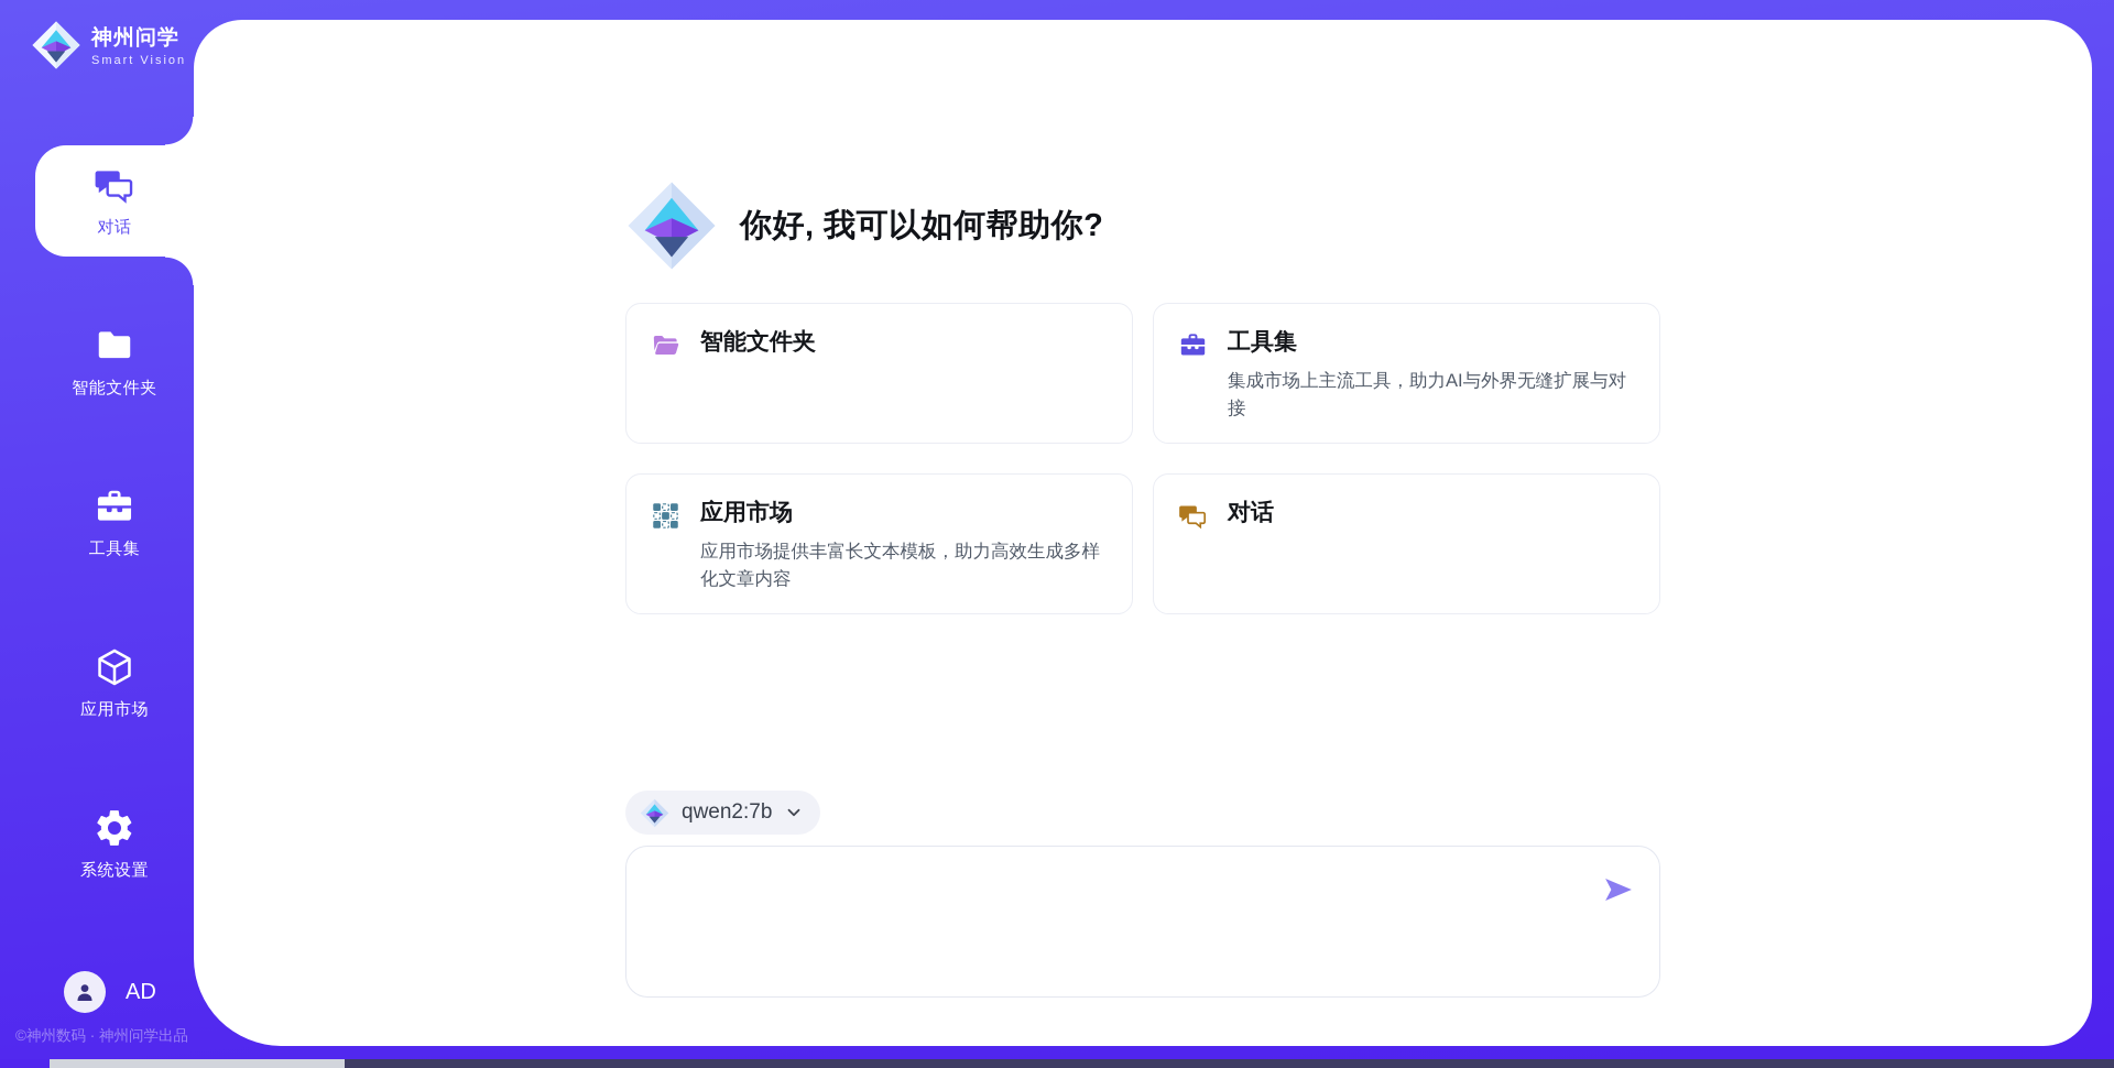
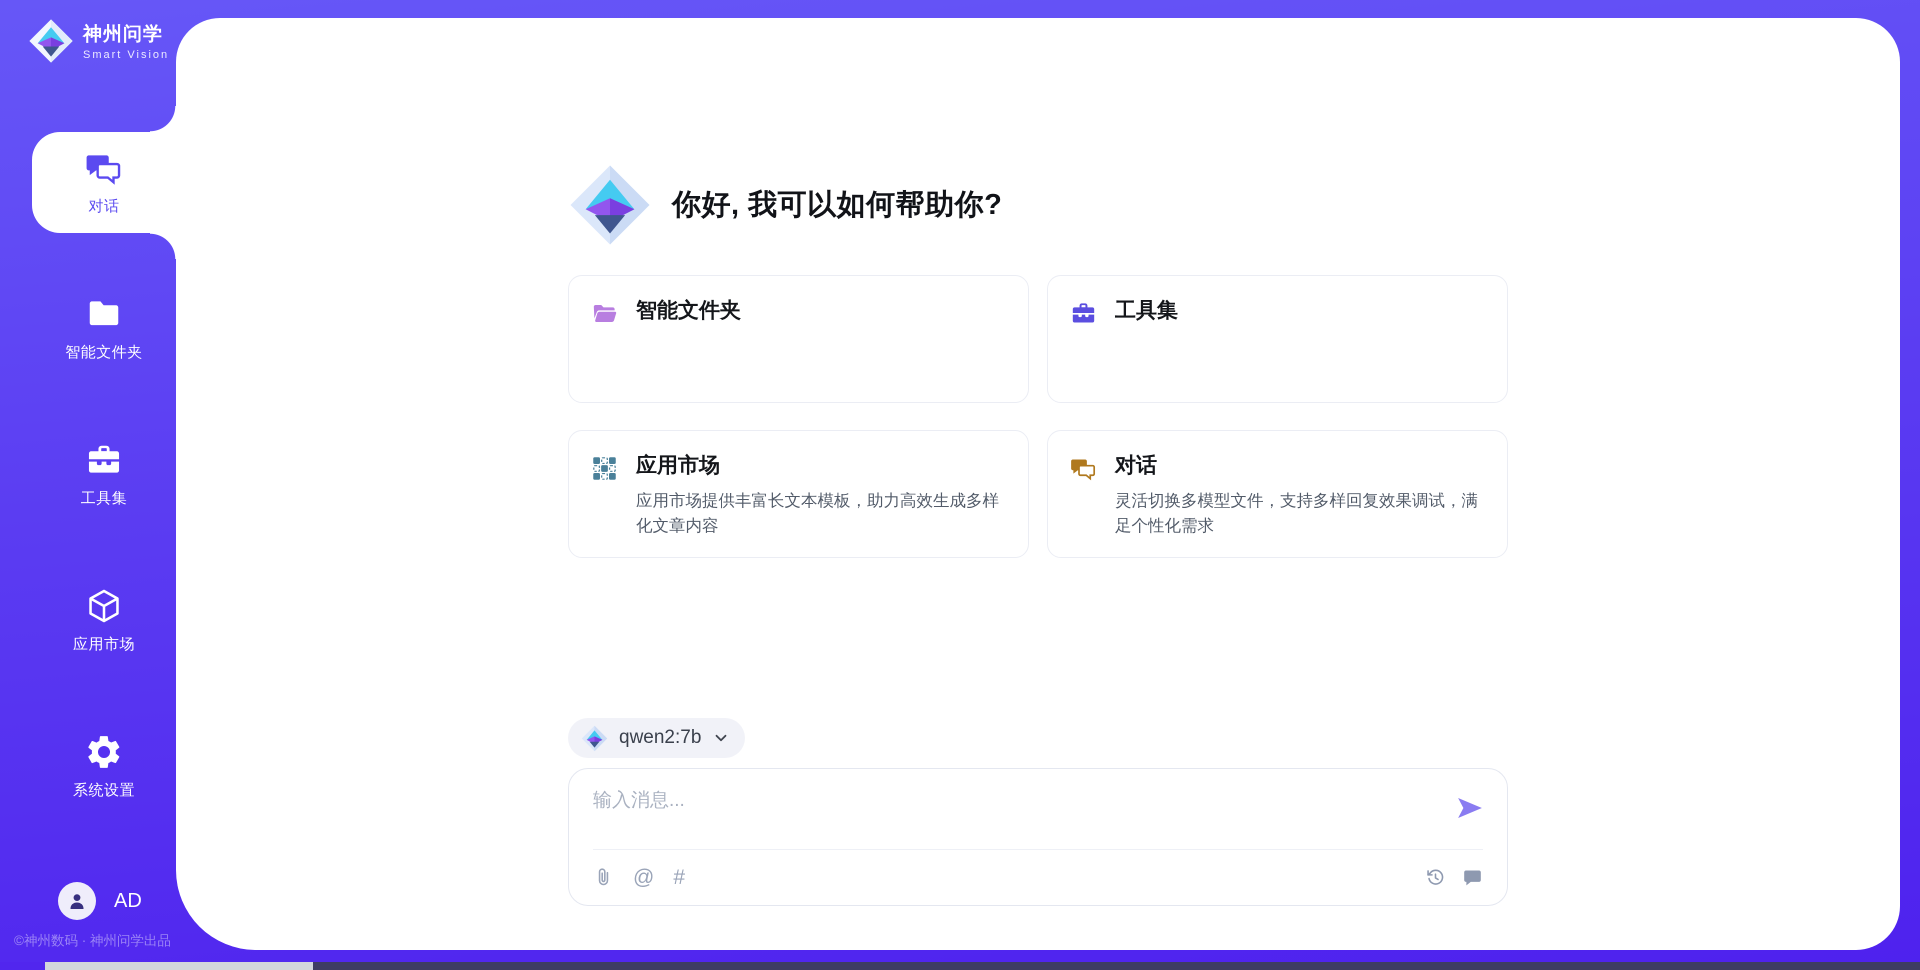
  神州问学
  Smart Vision
  对话
  智能文件夹
  工具集
  应用市场
  系统设置
  AD
  ©神州数码 · 神州问学出品
  你好, 我可以如何帮助你?
  智能文件夹
  工具集
- 集成市场上主流工具，助力AI与外界无缝扩展与对接
  应用市场
  应用市场提供丰富长文本模板，助力高效生成多样化文章内容
  对话
+ 灵活切换多模型文件，支持多样回复效果调试，满足个性化需求
  qwen2:7b
+ 输入消息...
+ @
+ #
